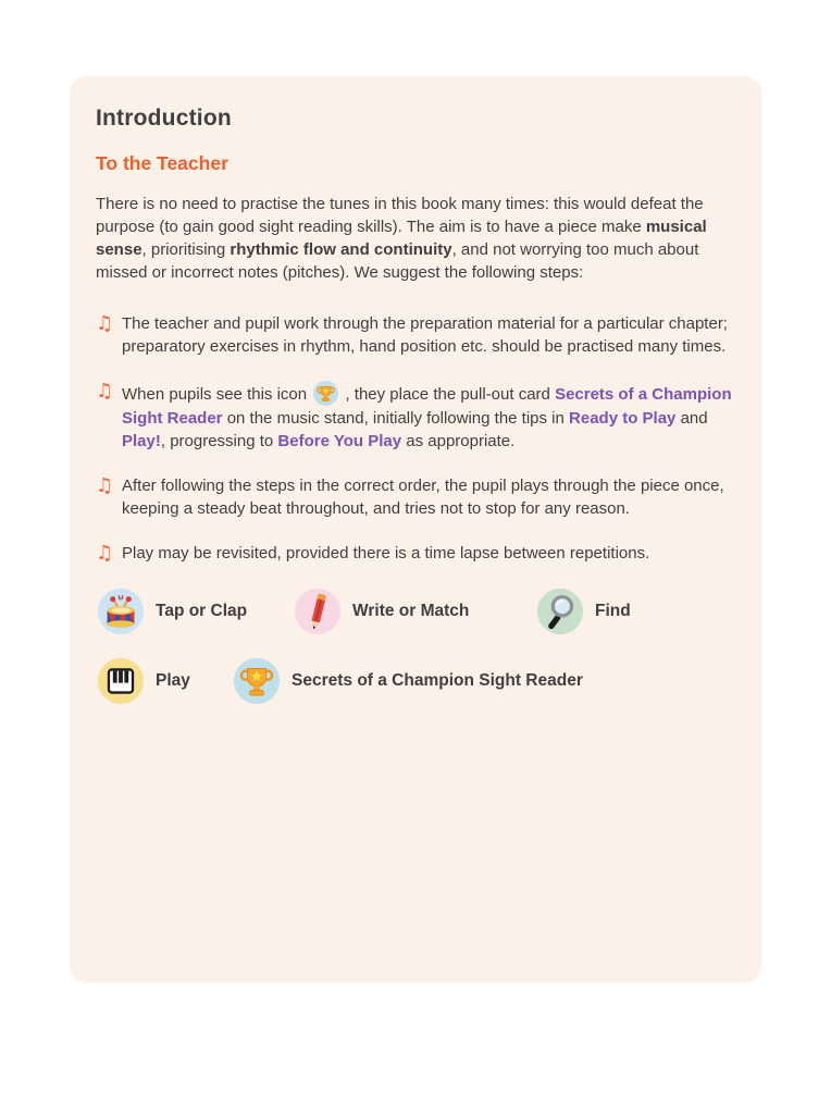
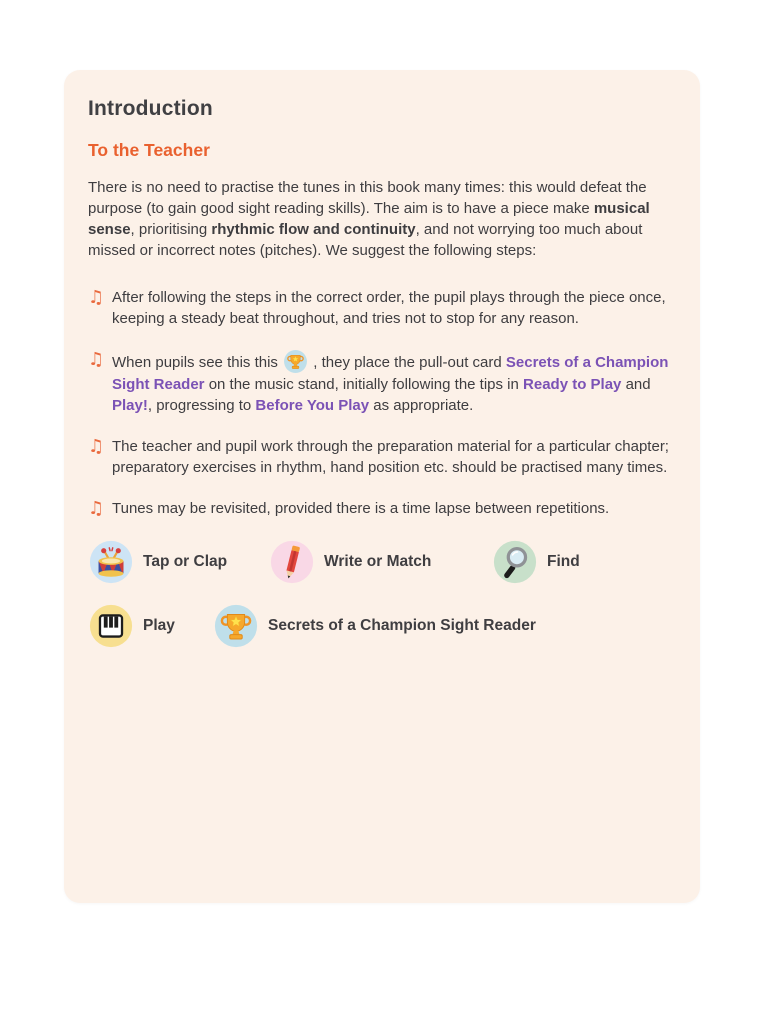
  Introduction
  To the Teacher
  There is no need to practise the tunes in this book many times: this would defeat the purpose (to gain good sight reading skills). The aim is to have a piece make musical sense, prioritising rhythmic flow and continuity, and not worrying too much about missed or incorrect notes (pitches). We suggest the following steps:
  ♫
- The teacher and pupil work through the preparation material for a particular chapter; preparatory exercises in rhythm, hand position etc. should be practised many times.
+ After following the steps in the correct order, the pupil plays through the piece once, keeping a steady beat throughout, and tries not to stop for any reason.
  ♫
- When pupils see this icon , they place the pull-out card Secrets of a Champion Sight Reader on the music stand, initially following the tips in Ready to Play and Play!, progressing to Before You Play as appropriate.
+ When pupils see this this , they place the pull-out card Secrets of a Champion Sight Reader on the music stand, initially following the tips in Ready to Play and Play!, progressing to Before You Play as appropriate.
  ♫
- After following the steps in the correct order, the pupil plays through the piece once, keeping a steady beat throughout, and tries not to stop for any reason.
+ The teacher and pupil work through the preparation material for a particular chapter; preparatory exercises in rhythm, hand position etc. should be practised many times.
  ♫
- Play may be revisited, provided there is a time lapse between repetitions.
+ Tunes may be revisited, provided there is a time lapse between repetitions.
  Tap or Clap
  Write or Match
  Find
  Play
  Secrets of a Champion Sight Reader
